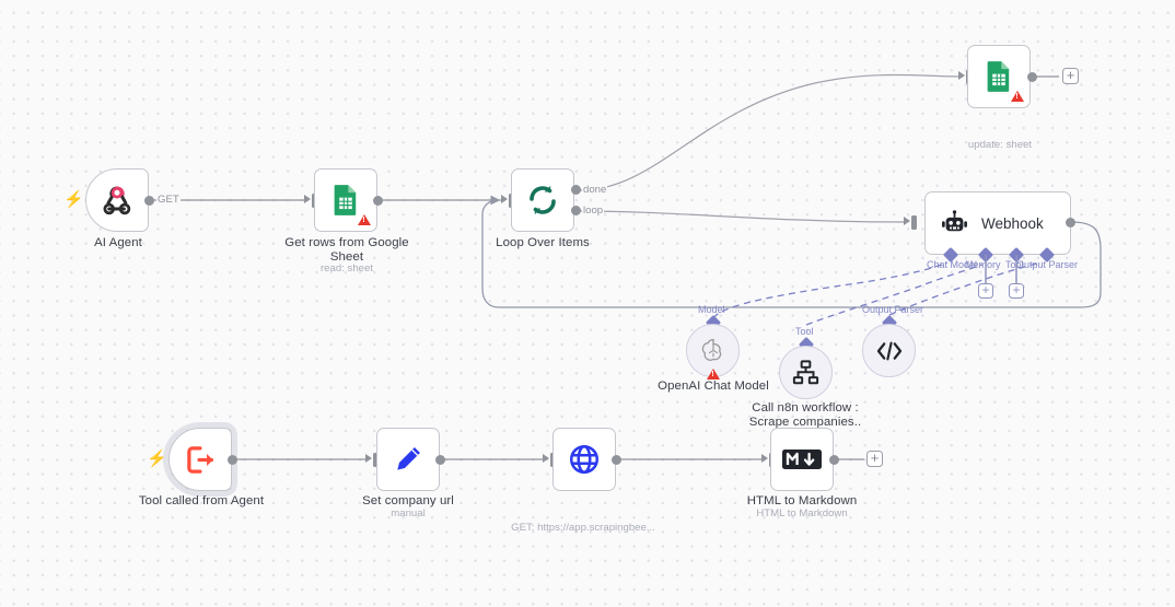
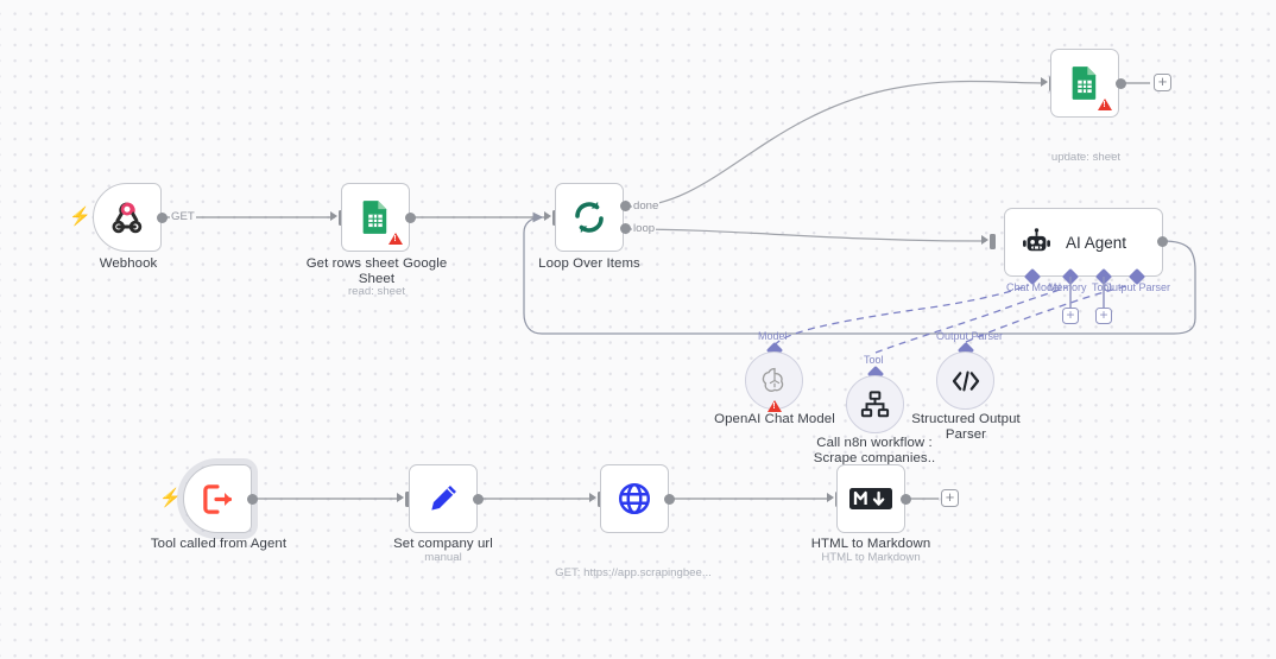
  ⚡
  GET
- AI Agent
+ Webhook
- Get rows from Google Sheet
+ Get rows sheet Google Sheet
  read: sheet
  done
  loop
  Loop Over Items
  +
  update: sheet
- Webhook
+ AI Agent
  Chat Model
  Memory
  Tool
  Output Parser
  +
  +
  Model
  OpenAI Chat Model
  Tool
  Call n8n workflow : Scrape companies..
  Output Parser
+ Structured Output Parser
  ⚡
  Tool called from Agent
  Set company url
  manual
  GET: https://app.scrapingbee...
  +
  HTML to Markdown
  HTML to Markdown
